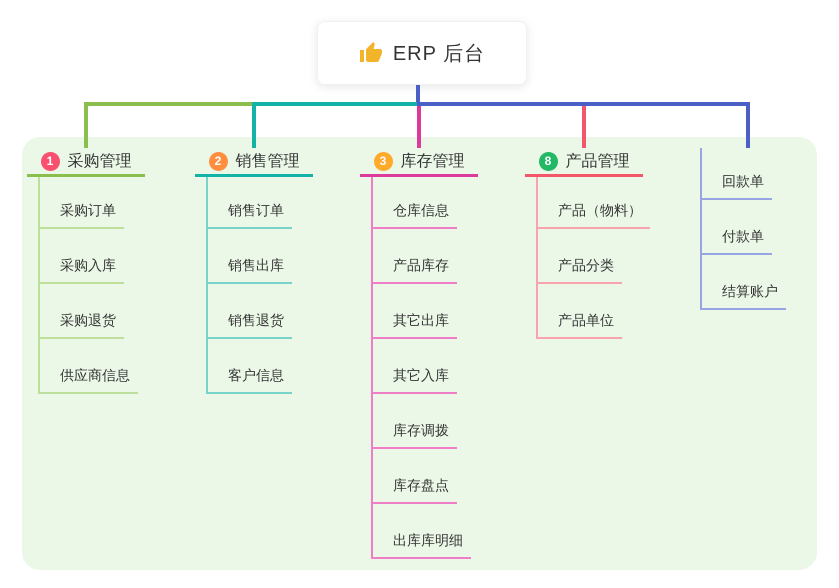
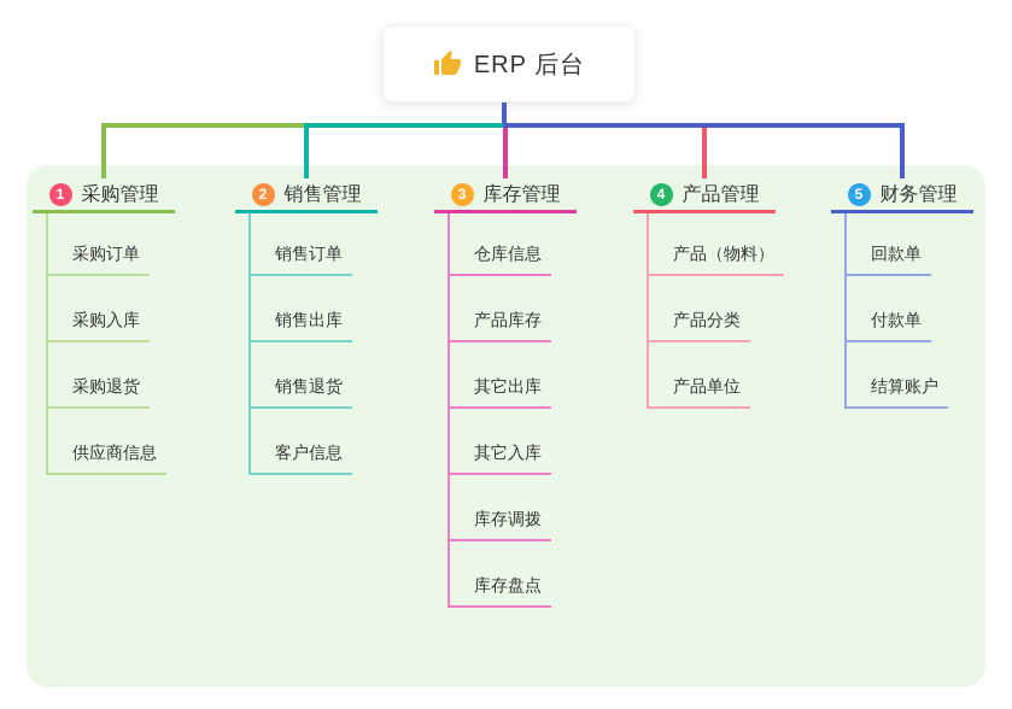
  ERP 后台
  1
  采购管理
  采购订单
  采购入库
  采购退货
  供应商信息
  2
  销售管理
  销售订单
  销售出库
  销售退货
  客户信息
  3
  库存管理
  仓库信息
  产品库存
  其它出库
  其它入库
  库存调拨
  库存盘点
- 出库库明细
- 8
+ 4
  产品管理
  产品（物料）
  产品分类
  产品单位
+ 5
+ 财务管理
  回款单
  付款单
  结算账户
